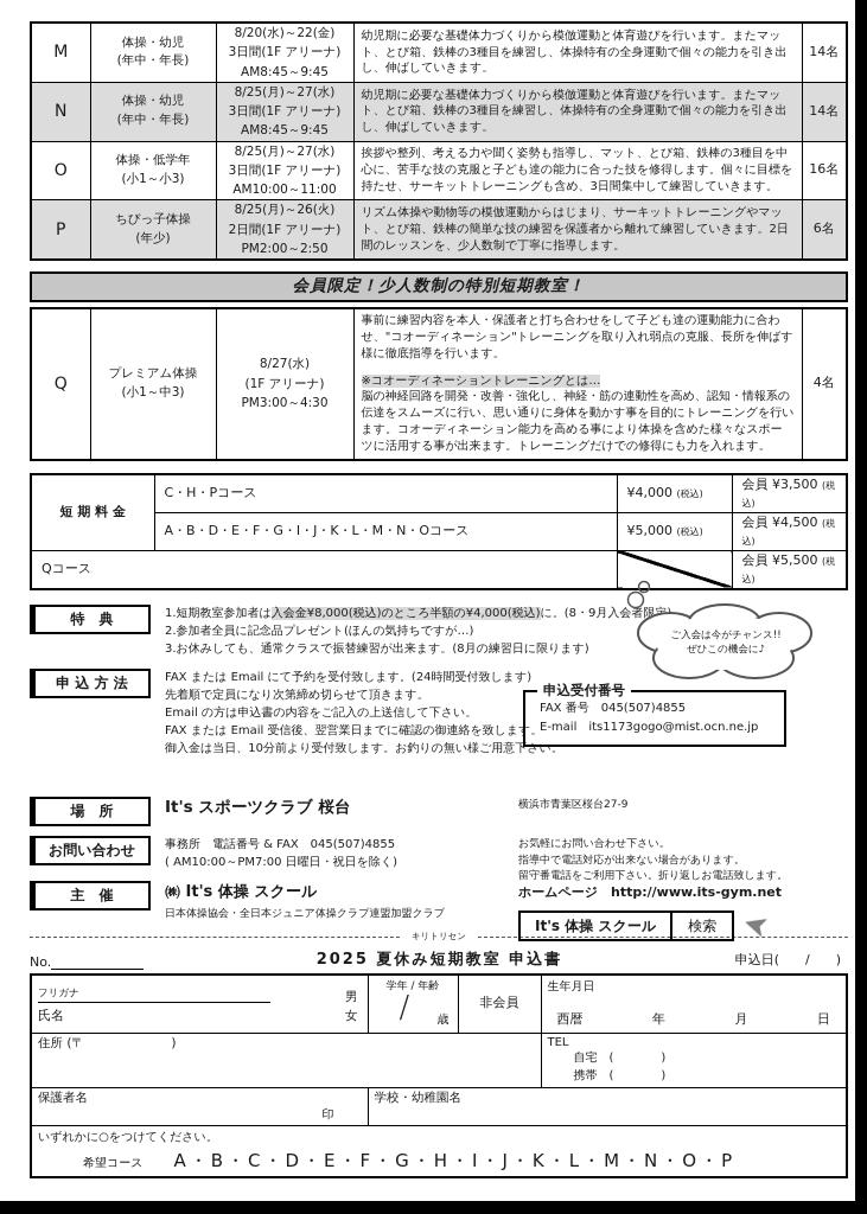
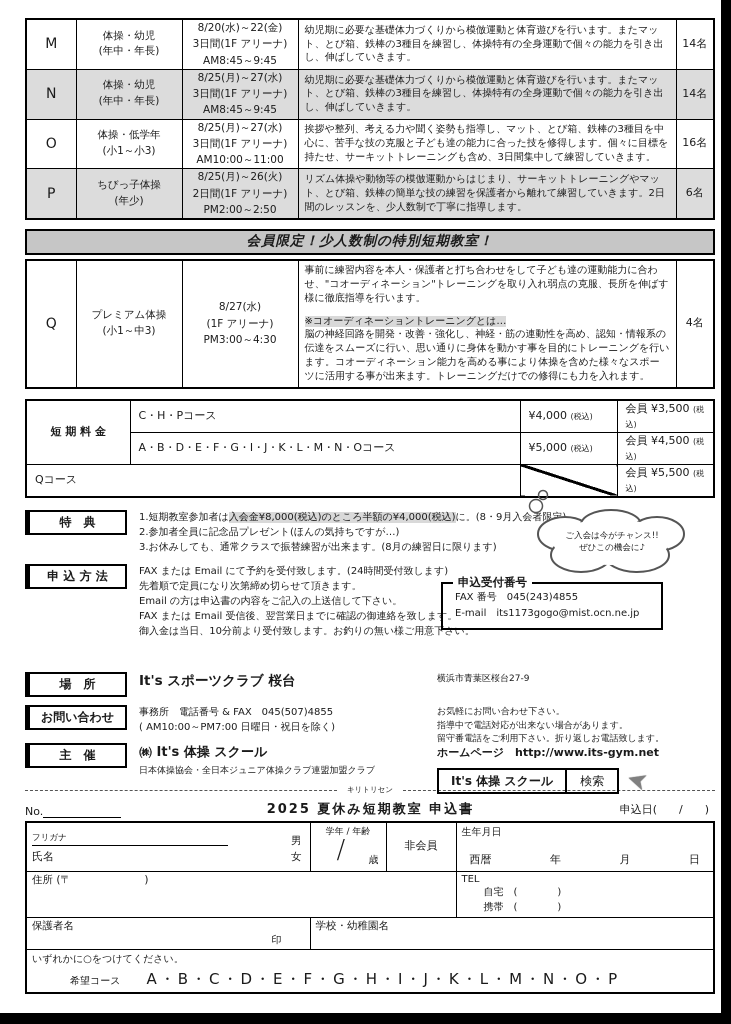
  M	体操・幼児 (年中・年長)	8/20(水)～22(金) 3日間(1F アリーナ) AM8:45～9:45	幼児期に必要な基礎体力づくりから模倣運動と体育遊びを行います。またマット、とび箱、鉄棒の3種目を練習し、体操特有の全身運動で個々の能力を引き出し、伸ばしていきます。	14名
  N	体操・幼児 (年中・年長)	8/25(月)～27(水) 3日間(1F アリーナ) AM8:45～9:45	幼児期に必要な基礎体力づくりから模倣運動と体育遊びを行います。またマット、とび箱、鉄棒の3種目を練習し、体操特有の全身運動で個々の能力を引き出し、伸ばしていきます。	14名
  O	体操・低学年 (小1～小3)	8/25(月)～27(水) 3日間(1F アリーナ) AM10:00～11:00	挨拶や整列、考える力や聞く姿勢も指導し、マット、とび箱、鉄棒の3種目を中心に、苦手な技の克服と子ども達の能力に合った技を修得します。個々に目標を持たせ、サーキットトレーニングも含め、3日間集中して練習していきます。	16名
  P	ちびっ子体操 (年少)	8/25(月)～26(火) 2日間(1F アリーナ) PM2:00～2:50	リズム体操や動物等の模倣運動からはじまり、サーキットトレーニングやマット、とび箱、鉄棒の簡単な技の練習を保護者から離れて練習していきます。2日間のレッスンを、少人数制で丁寧に指導します。	6名
  会員限定！少人数制の特別短期教室！
  Q	プレミアム体操 (小1～中3)	8/27(水) (1F アリーナ) PM3:00～4:30	事前に練習内容を本人・保護者と打ち合わせをして子ども達の運動能力に合わせ、"コオーディネーション"トレーニングを取り入れ弱点の克服、長所を伸ばす様に徹底指導を行います。 ※コオーディネーショントレーニングとは… 脳の神経回路を開発・改善・強化し、神経・筋の連動性を高め、認知・情報系の伝達をスムーズに行い、思い通りに身体を動かす事を目的にトレーニングを行います。コオーディネーション能力を高める事により体操を含めた様々なスポーツに活用する事が出来ます。トレーニングだけでの修得にも力を入れます。	4名
  短 期 料 金	C・H・Pコース	¥4,000 (税込)	会員 ¥3,500 (税込)
  A・B・D・E・F・G・I・J・K・L・M・N・Oコース	¥5,000 (税込)	会員 ¥4,500 (税込)
  Qコース		会員 ¥5,500 (税込)
  特 典
  1.短期教室参加者は入会金¥8,000(税込)のところ半額の¥4,000(税込)に。(8・9月入会者限
  2.参加者全員に記念品プレゼント(ほんの気持ちですが…)
  3.お休みしても、通常クラスで振替練習が出来ます。(8月の練習日に限ります)
  申 込 方 法
  FAX または Email にて予約を受付致します。(24時間受付致します)
  先着順で定員になり次第締め切らせて頂きます。
  Email の方は申込書の内容をご記入の上送信して下さい。
  FAX または Email 受信後、翌営業日までに確認の御連絡を致します。
  御入金は当日、10分前より受付致します。お釣りの無い様ご用意下さい。
  ご入会は今がチャンス!!
  ぜひこの機会に♪
  申込受付番号
- FAX 番号 045(507)4855
+ FAX 番号 045(243)4855
  E-mail its1173gogo@mist.ocn.ne.jp
  場 所
  It's スポーツクラブ 桜台
  横浜市青葉区桜台27-9
  お問い合わせ
  事務所 電話番号 & FAX 045(507)4855
  ( AM10:00～PM7:00 日曜日・祝日を除く)
  お気軽にお問い合わせ下さい。
  指導中で電話対応が出来ない場合があります。
  留守番電話をご利用下さい。折り返しお電話致します。
  主 催
  ㈱ It's 体操 スクール
  日本体操協会・全日本ジュニア体操クラブ連盟加盟クラブ
  ホームページ http://www.its-gym.net
  It's 体操 スクール
  検索
  キリトリセン
  No.
  2025 夏休み短期教室 申込書
  申込日( / )
  フリガナ 氏名 男 女	学年 / 年齢 / 歳	非会員	生年月日 西暦 年 月 日
  住所 (〒 )	TEL 自宅 ( ) 携帯 ( )
  保護者名 印	学校・幼稚園名
  いずれかに○をつけてください。 希望コース A・B・C・D・E・F・G・H・I・J・K・L・M・N・O・P
